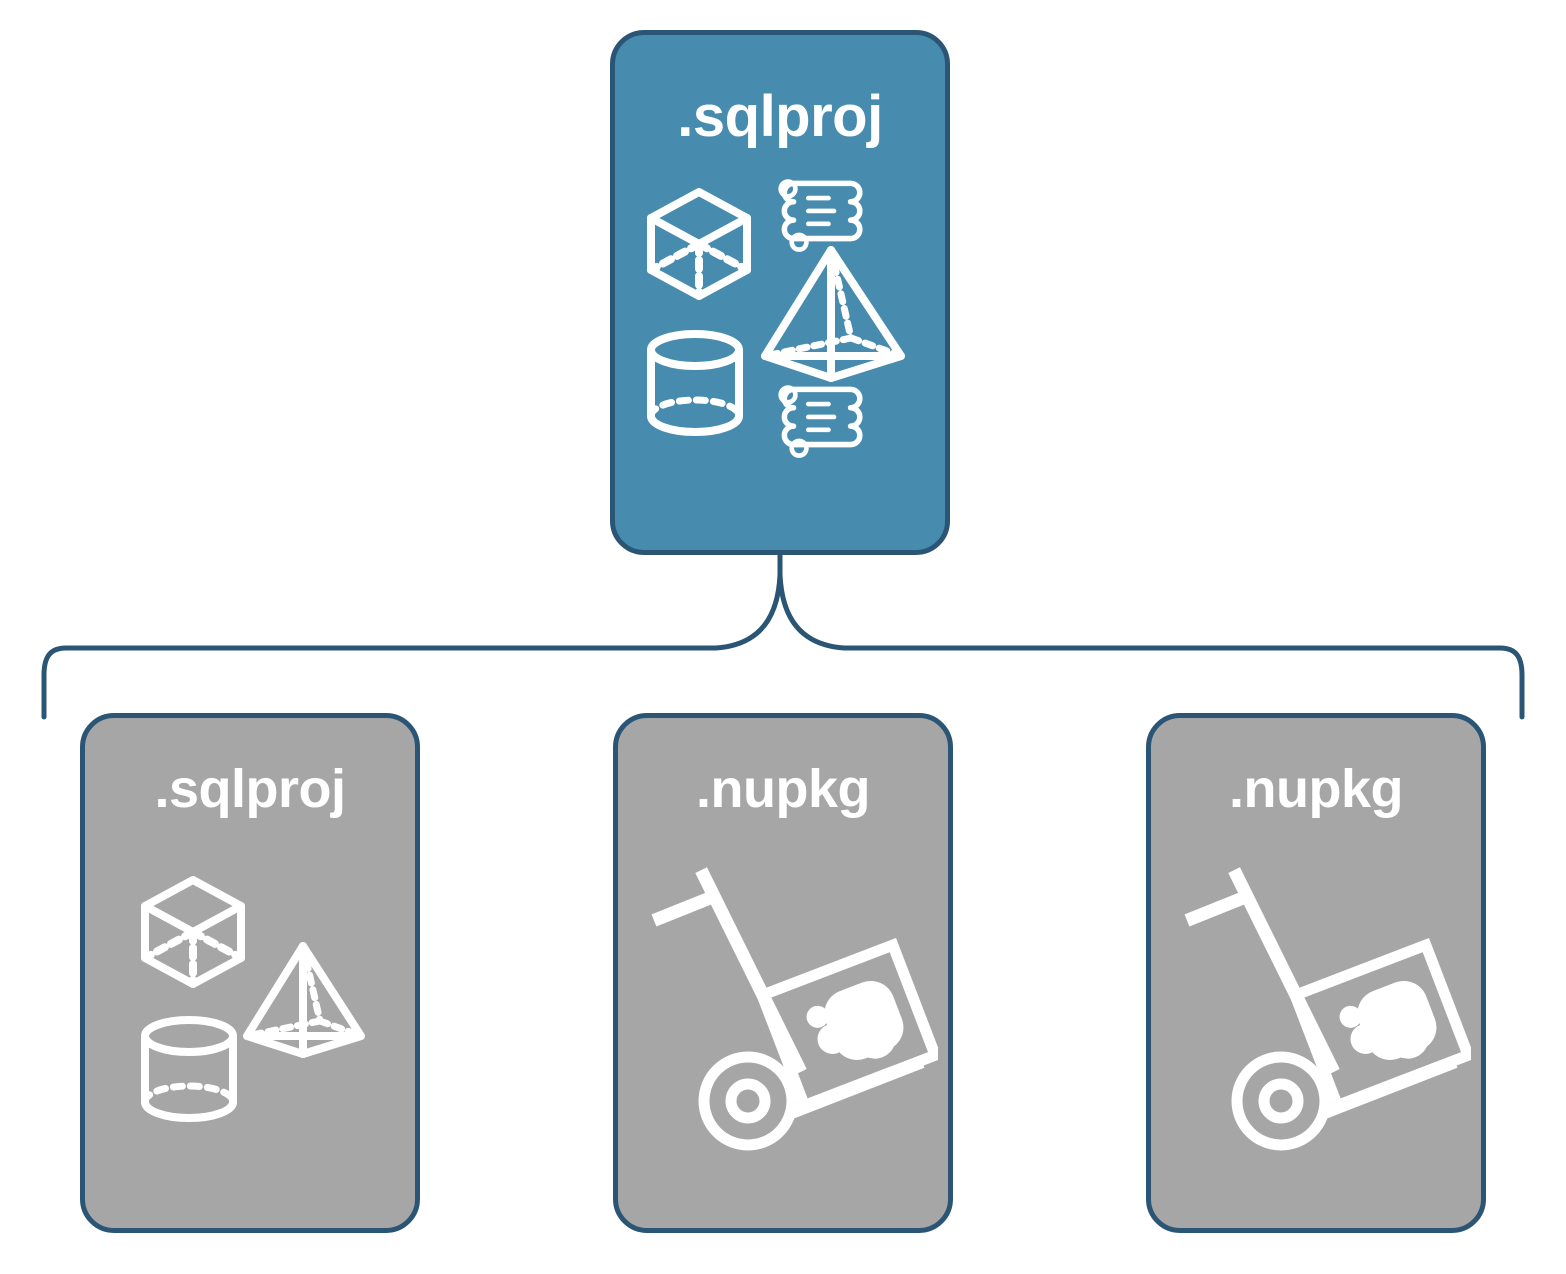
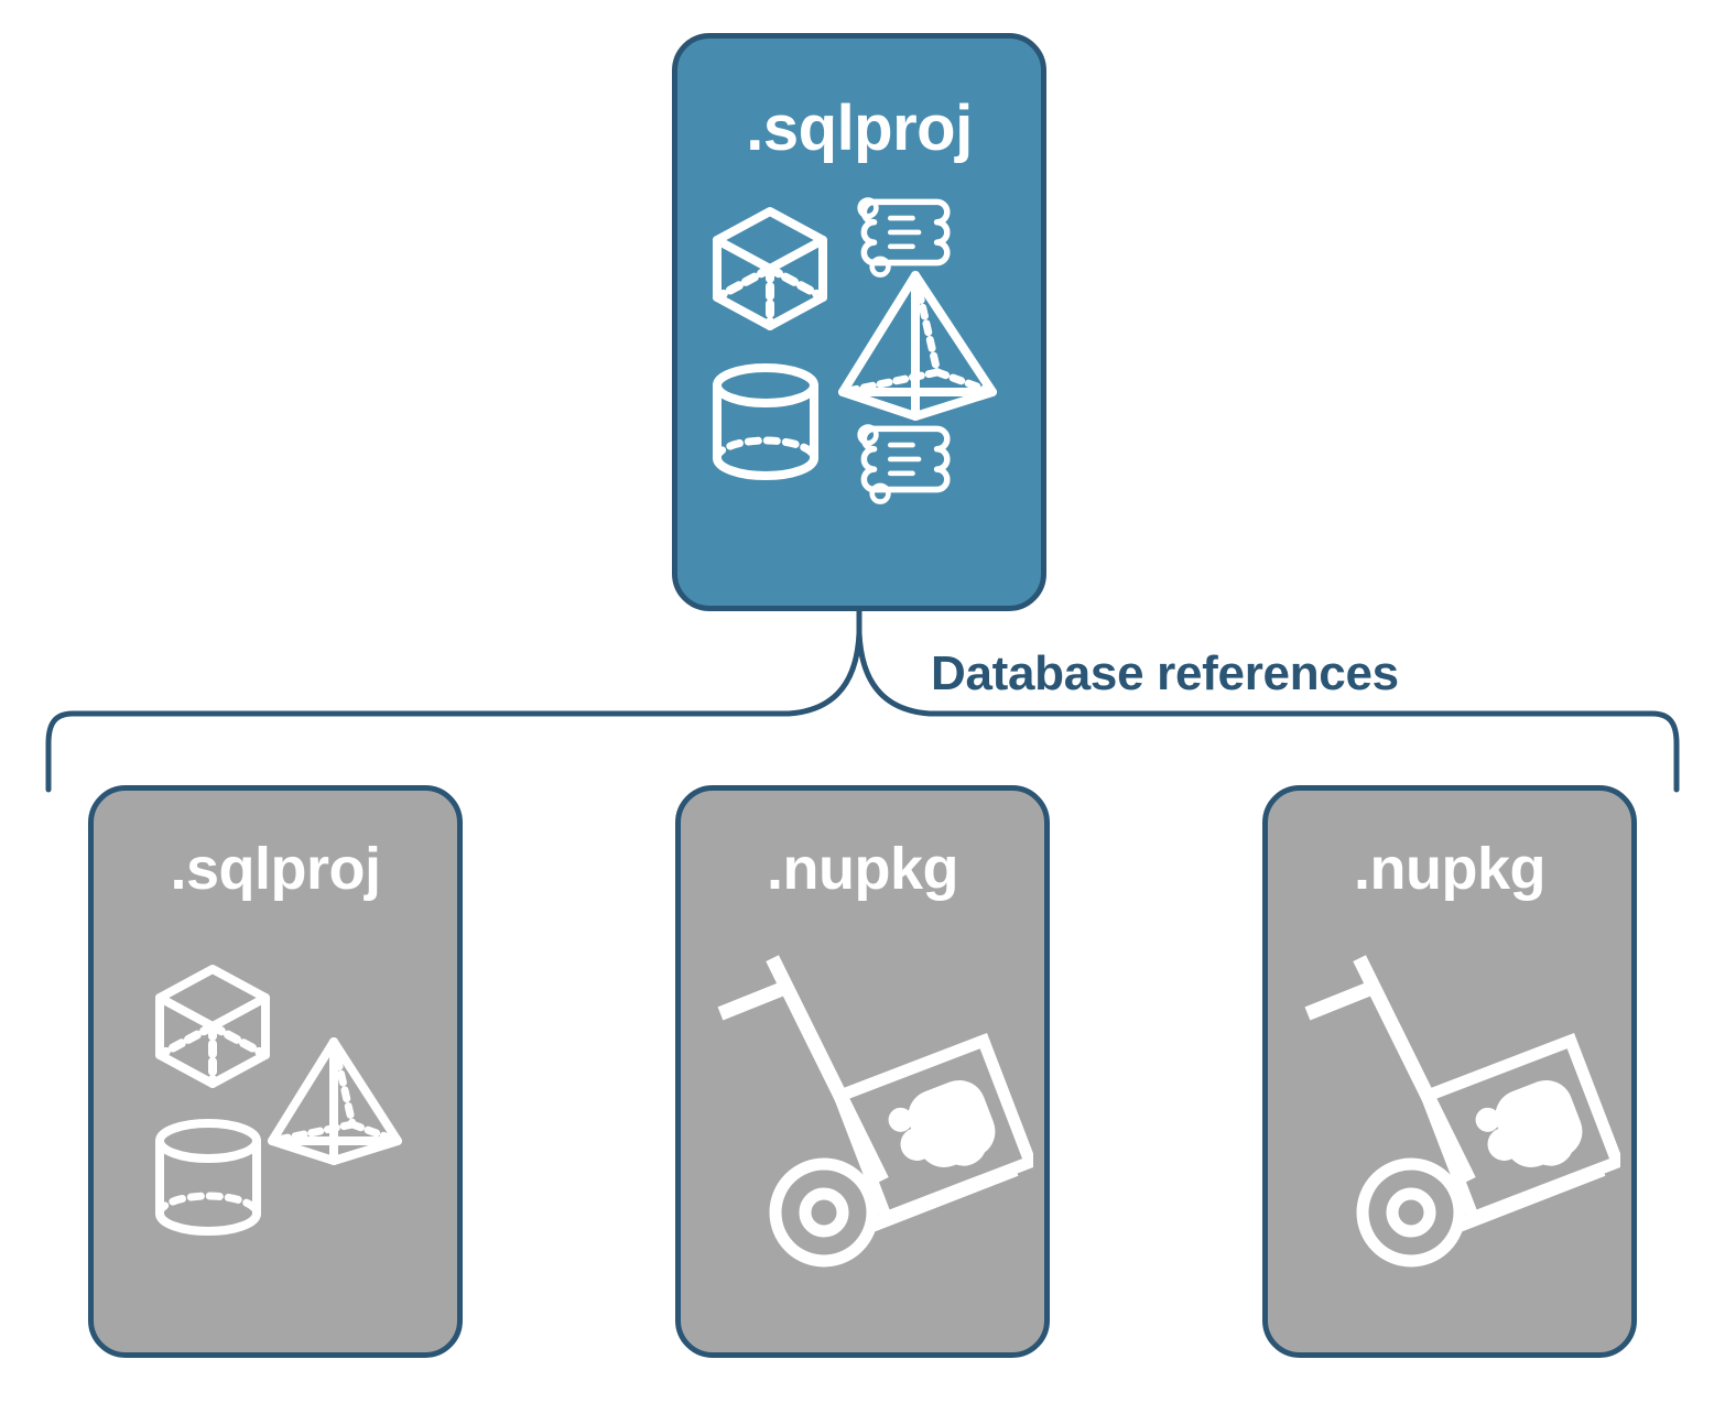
  .sqlproj
+ Database references
  .sqlproj
  .nupkg
  .nupkg
